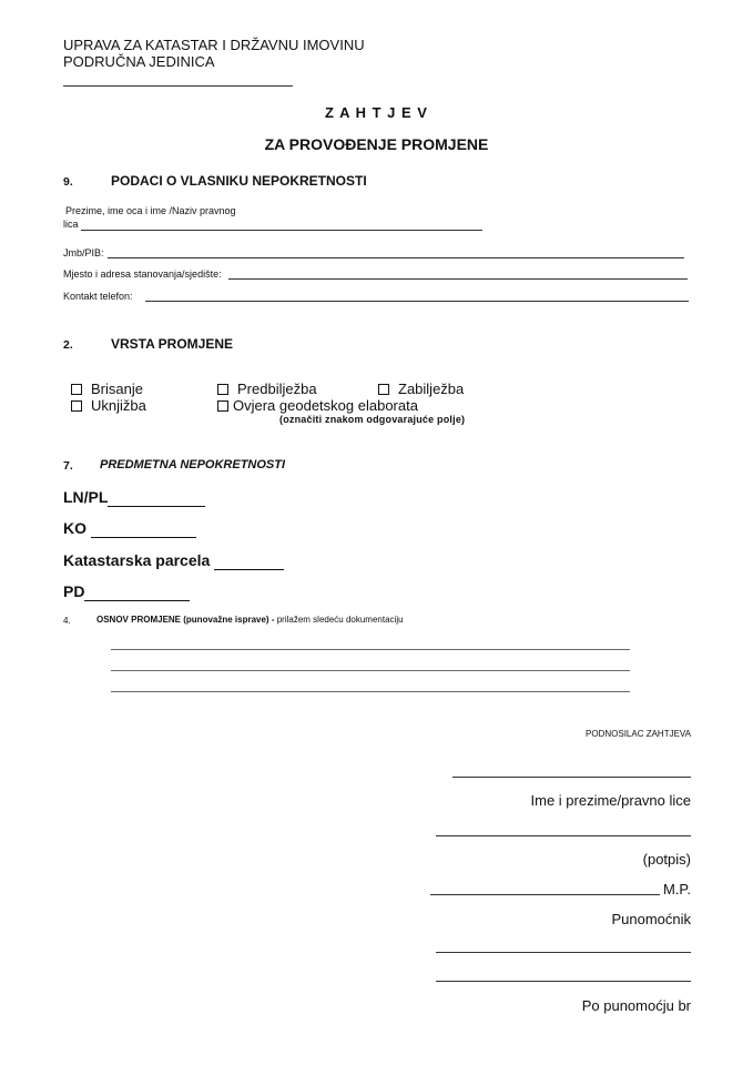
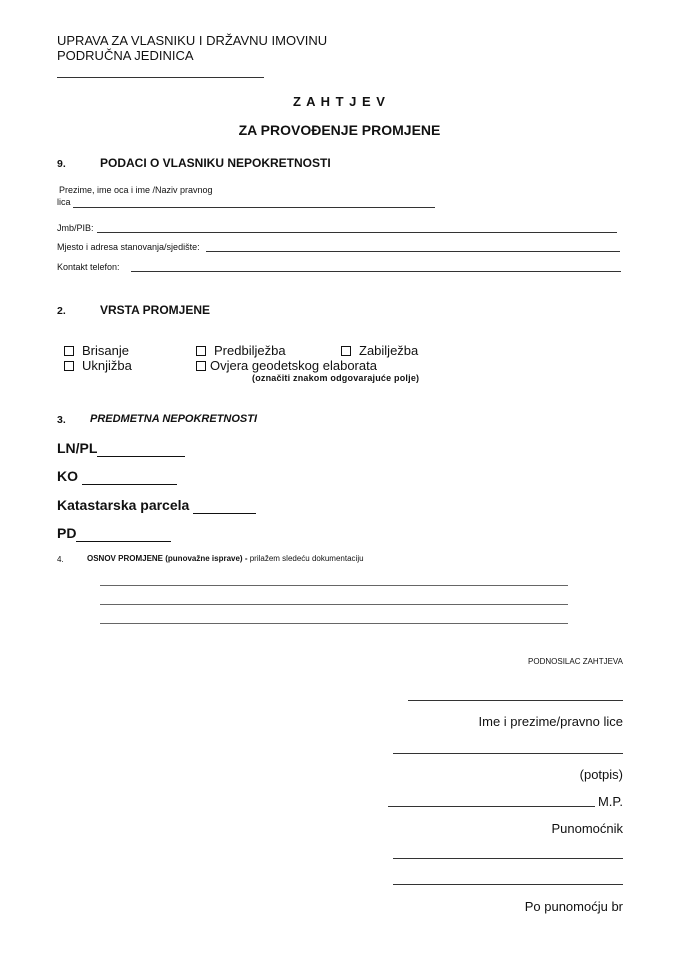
- UPRAVA ZA KATASTAR I DRŽAVNU IMOVINU
+ UPRAVA ZA VLASNIKU I DRŽAVNU IMOVINU
  PODRUČNA JEDINICA
  Z A H T J E V
  ZA PROVOĐENJE PROMJENE
  9.
  PODACI O VLASNIKU NEPOKRETNOSTI
  Prezime, ime oca i ime /Naziv pravnog
  lica
  Jmb/PIB:
  Mjesto i adresa stanovanja/sjedište:
  Kontakt telefon:
  2.
  VRSTA PROMJENE
  Brisanje
  Predbilježba
  Zabilježba
  Uknjižba
  Ovjera geodetskog elaborata
  (označiti znakom odgovarajuće polje)
- 7.
+ 3.
  PREDMETNA NEPOKRETNOSTI
  LN/PL
  KO
  Katastarska parcela
  PD
  4.
  OSNOV PROMJENE (punovažne isprave) - prilažem sledeću dokumentaciju
  PODNOSILAC ZAHTJEVA
  Ime i prezime/pravno lice
  (potpis)
  M.P.
  Punomoćnik
  Po punomoćju br
